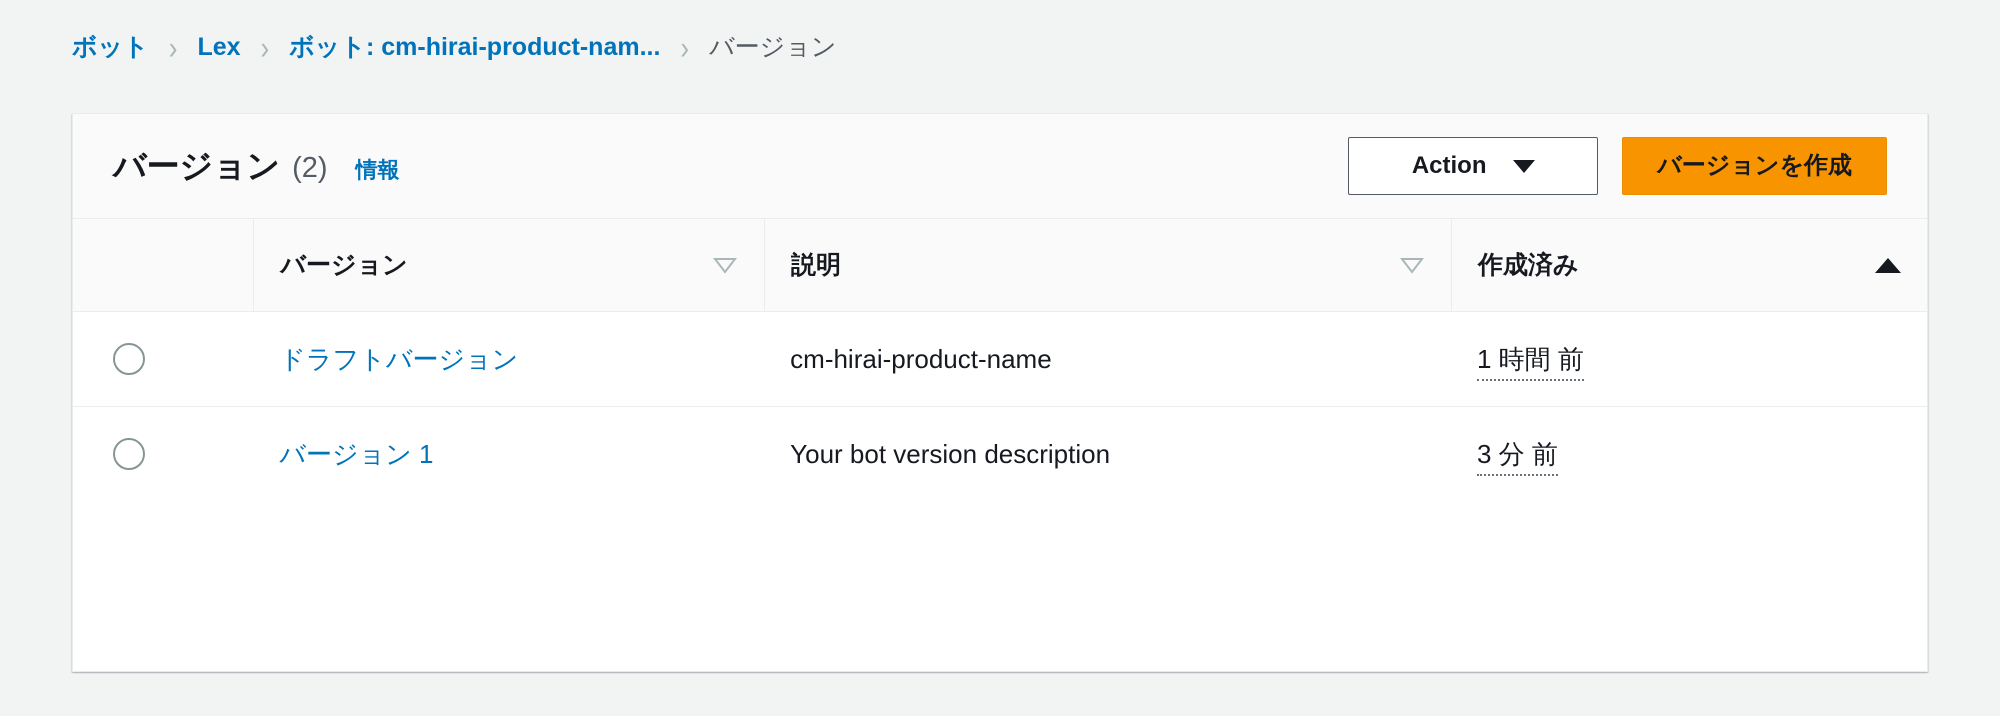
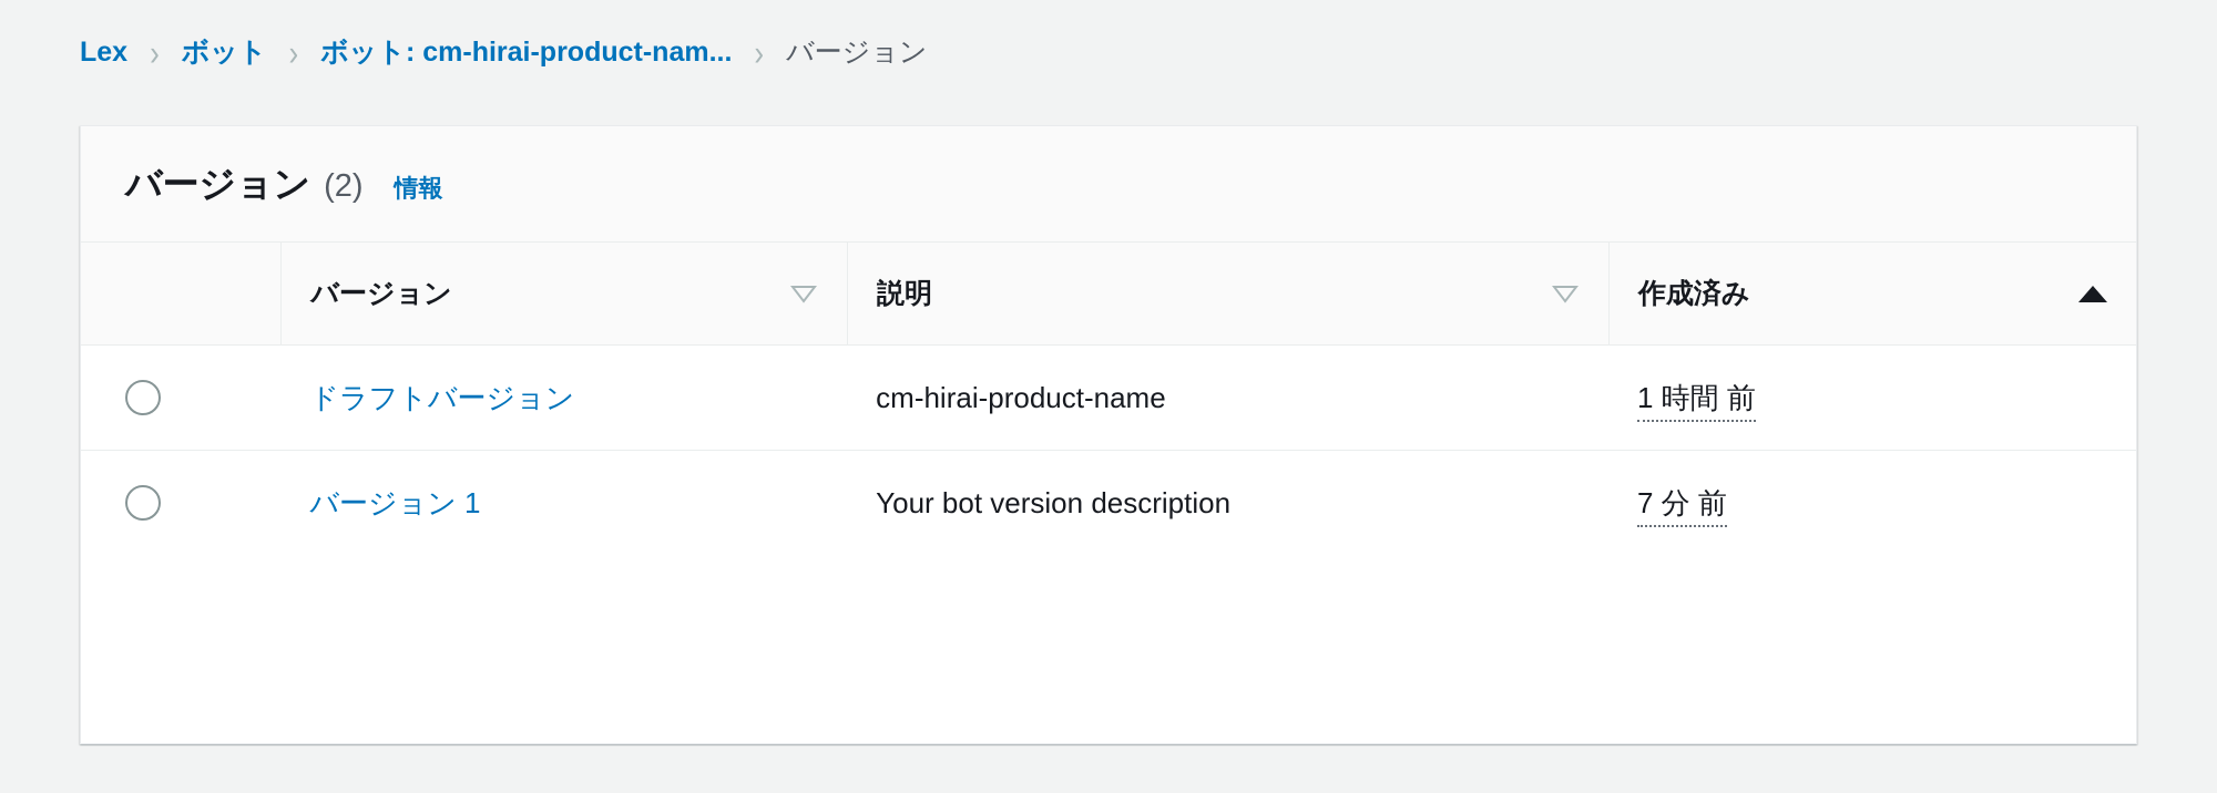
- ボット
+ Lex
  ›
- Lex
+ ボット
  ›
  ボット: cm-hirai-product-nam...
  ›
  バージョン
  バージョン
  (2)
  情報
- Action
- バージョンを作成
  	バージョン	説明	作成済み
  	ドラフトバージョン	cm-hirai-product-name	1 時間 前
- 	バージョン 1	Your bot version description	3 分 前
+ 	バージョン 1	Your bot version description	7 分 前
